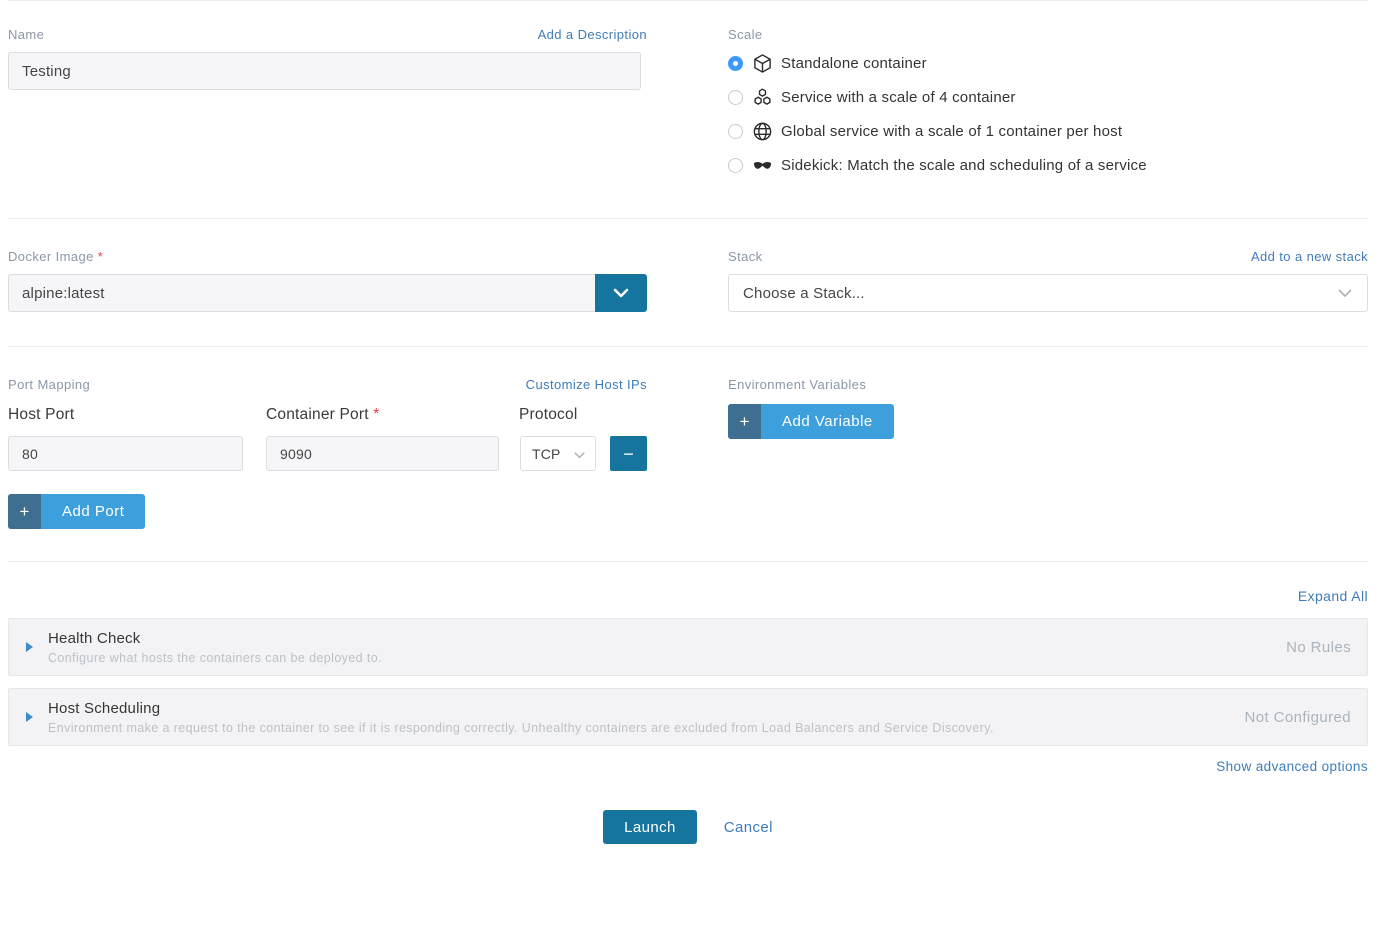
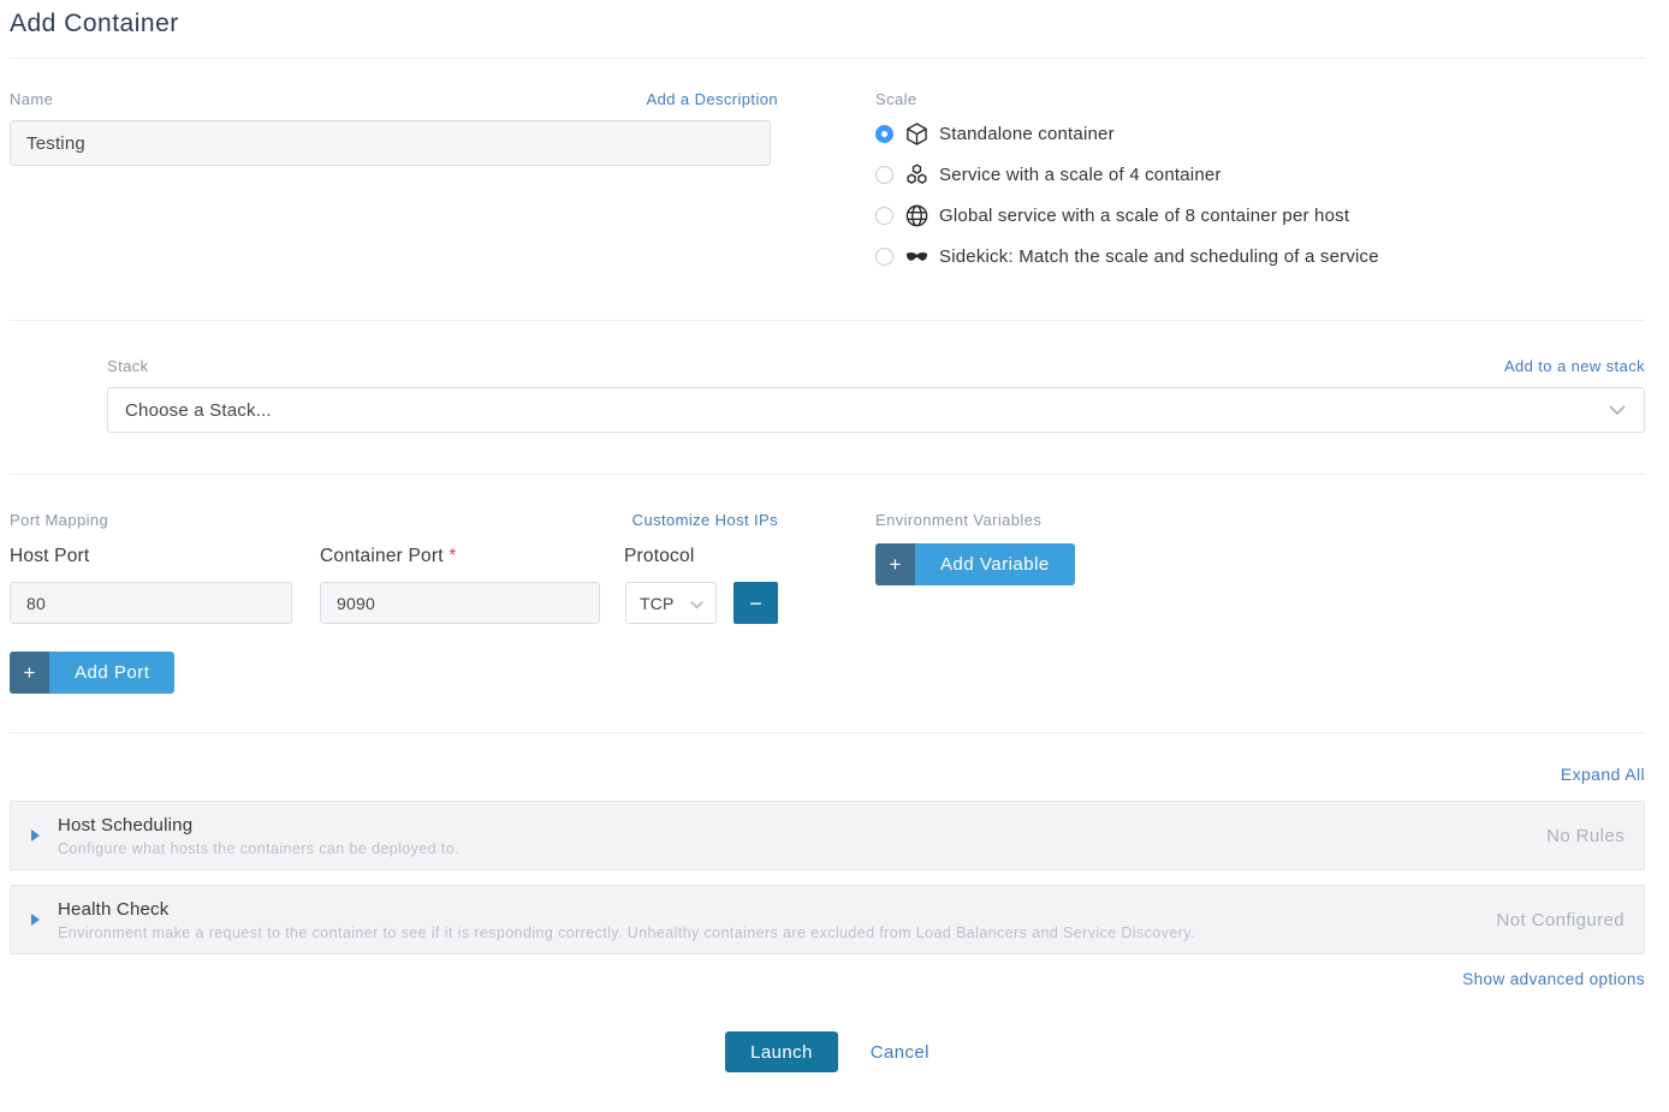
+ Add Container
  Name
  Add a Description
  Testing
  Scale
  Standalone container
  Service with a scale of 4 container
- Global service with a scale of 1 container per host
+ Global service with a scale of 8 container per host
  Sidekick: Match the scale and scheduling of a service
- Docker Image *
- alpine:latest
  Stack
  Add to a new stack
  Choose a Stack...
  Port Mapping
  Customize Host IPs
  Host Port
  Container Port *
  Protocol
  80
  9090
  TCP
  −
  +
  Add Port
  Environment Variables
  +
  Add Variable
  Expand All
- Health Check
+ Host Scheduling
  Configure what hosts the containers can be deployed to.
  No Rules
- Host Scheduling
+ Health Check
  Environment make a request to the container to see if it is responding correctly. Unhealthy containers are excluded from Load Balancers and Service Discovery.
  Not Configured
  Show advanced options
  Launch
  Cancel
